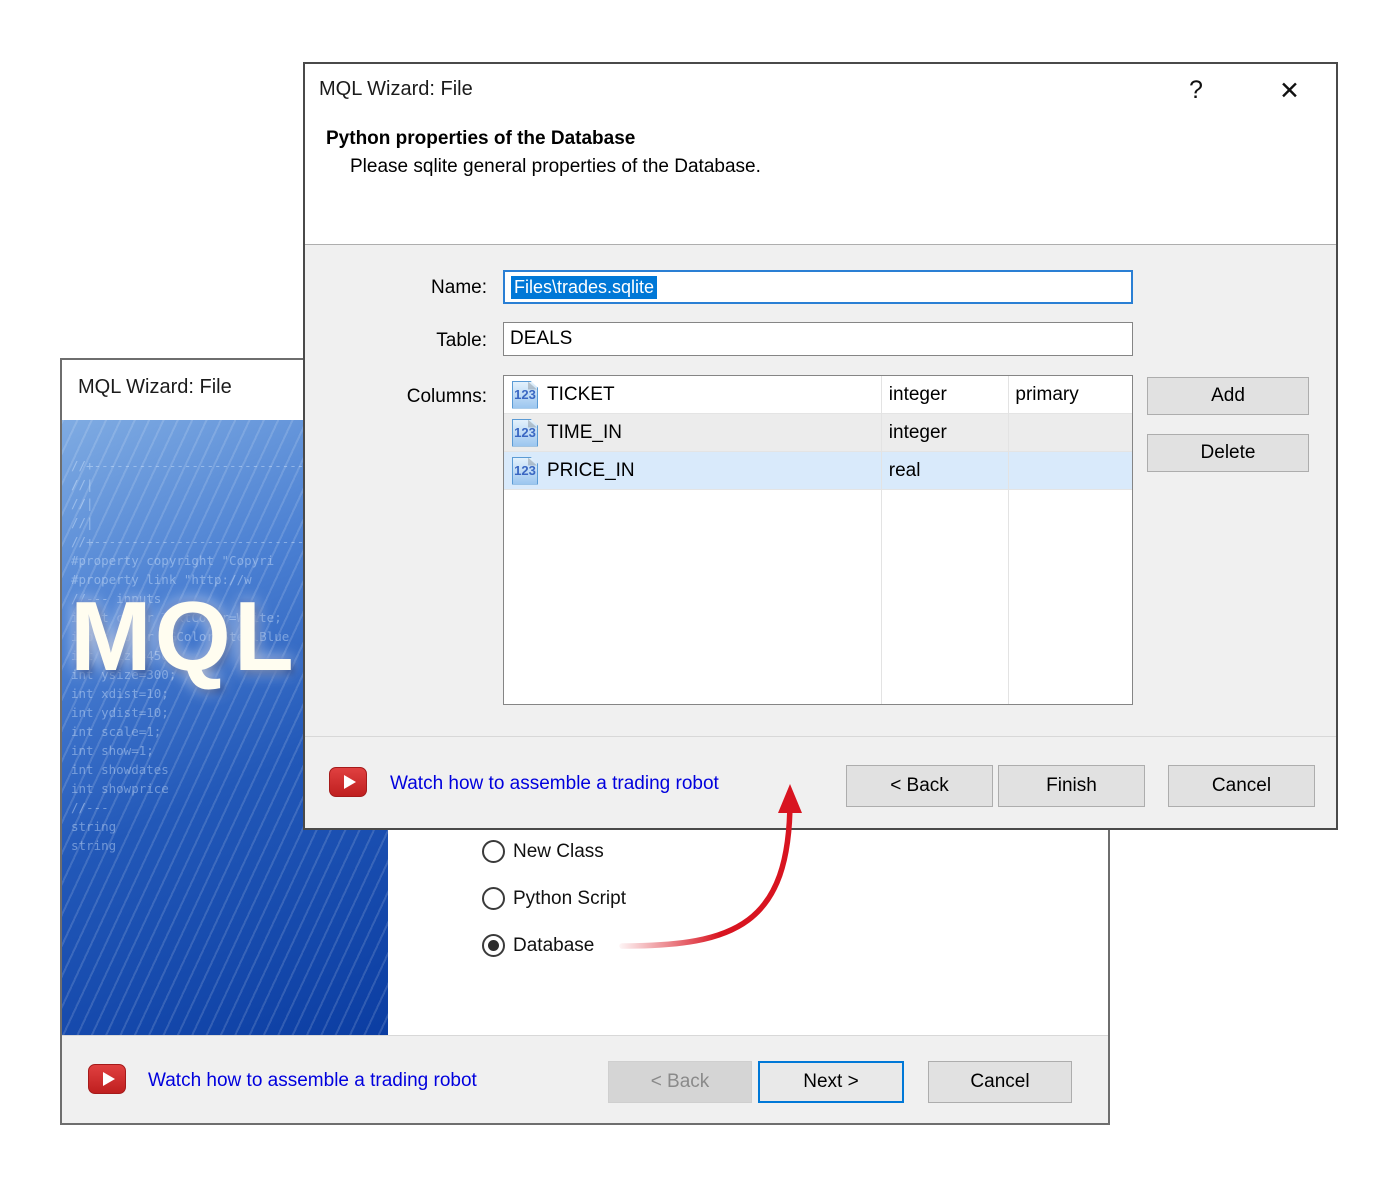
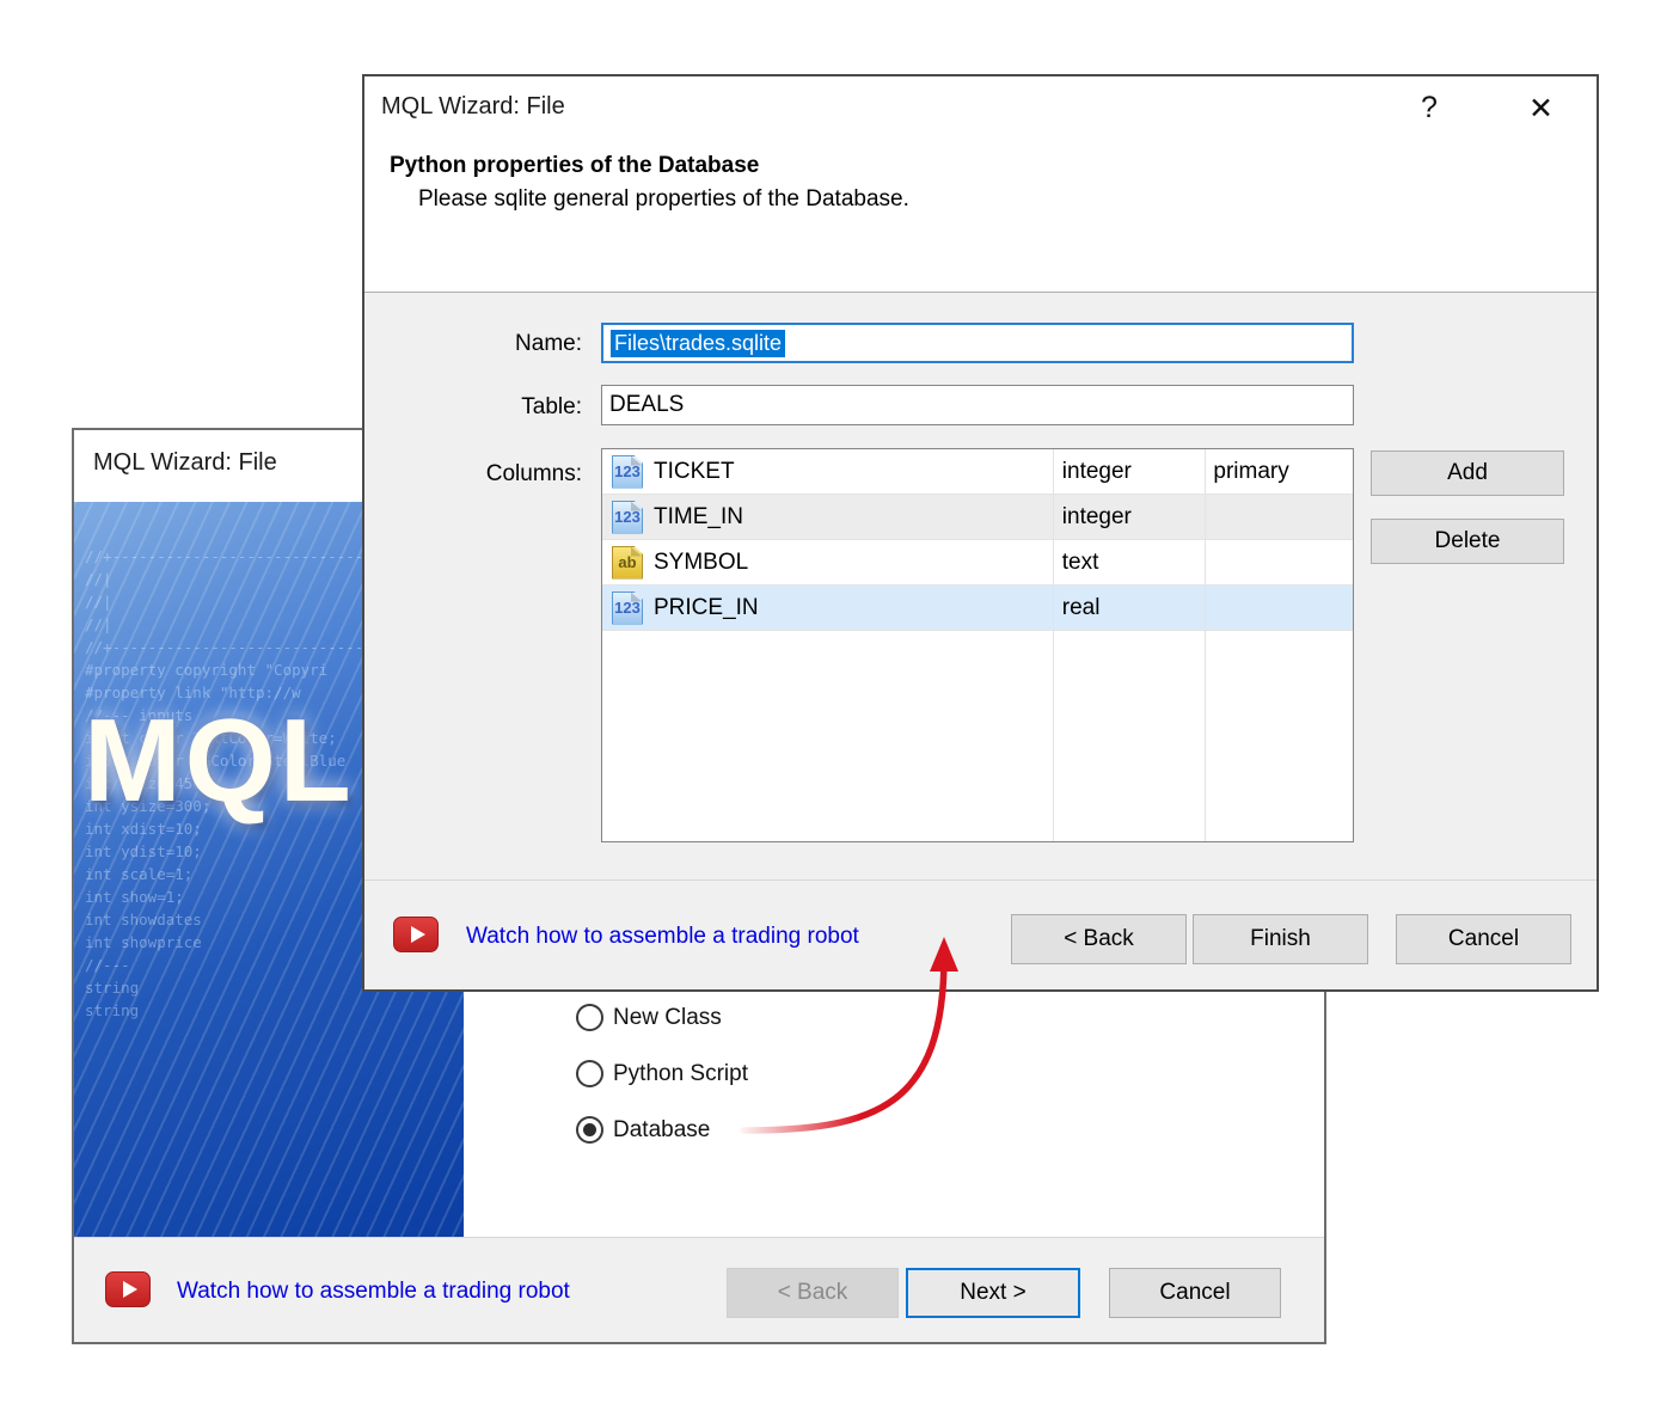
  MQL Wizard: File
  //+----------------------------
  //|
  //|
  //|
  //+----------------------------
  #property copyright "Copyri
  #property link "http://w
  //--- inputs
  input color TextColor=White;
  input color BGColor=SteelBlue
  int xsize=450;
  int ysize=300;
  int xdist=10;
  int ydist=10;
  int scale=1;
  int show=1;
  int showdates
  int showprice
  //---
  string
  string
  MQL
  New Class
  Python Script
  Database
  Watch how to assemble a trading robot
  < Back
  Next >
  Cancel
  MQL Wizard: File
  ?
  ✕
  Python properties of the Database
  Please sqlite general properties of the Database.
  Name:
  Table:
  Columns:
  Files\trades.sqlite
  DEALS
  123
  TICKET
  integer
  primary
  123
  TIME_IN
  integer
+ ab
+ SYMBOL
+ text
  123
  PRICE_IN
  real
  Add
  Delete
  Watch how to assemble a trading robot
  < Back
  Finish
  Cancel
